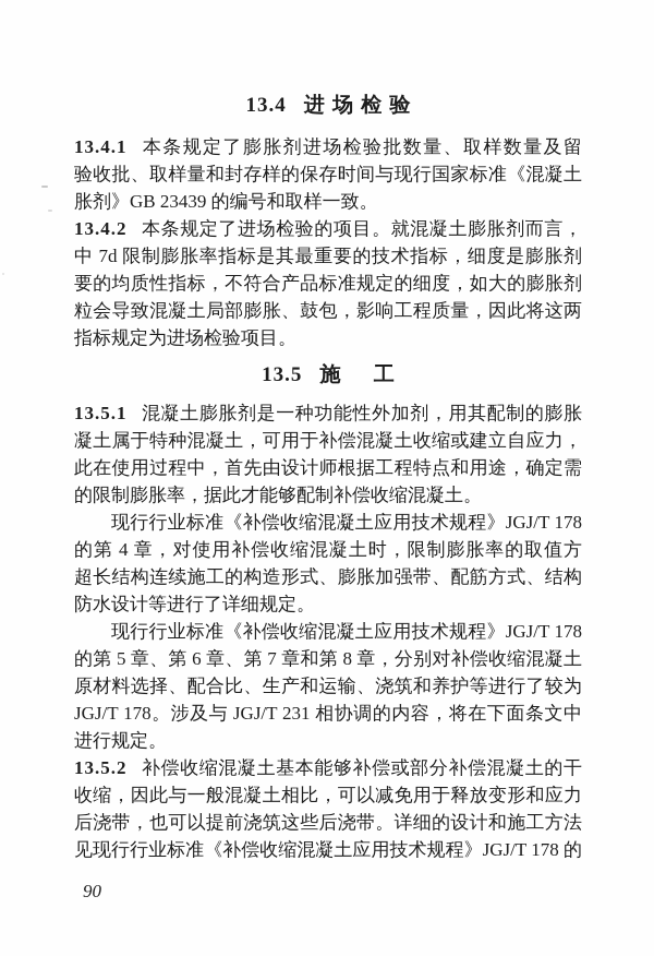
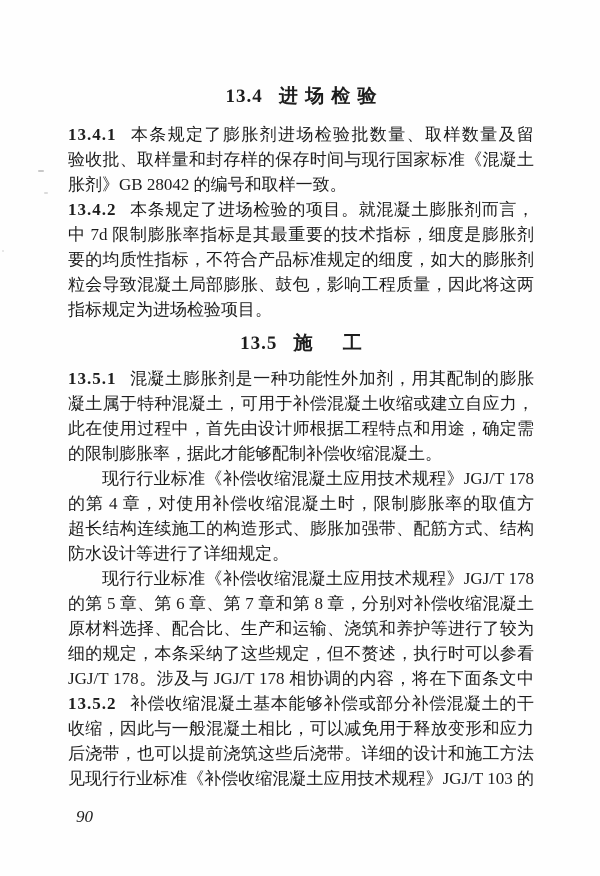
  13.4 进场检验
  13.4.1 本条规定了膨胀剂进场检验批数量、取样数量及留
  验收批、取样量和封存样的保存时间与现行国家标准《混凝土
- 胀剂》GB 23439 的编号和取样一致。
+ 胀剂》GB 28042 的编号和取样一致。
  13.4.2 本条规定了进场检验的项目。就混凝土膨胀剂而言，
  中 7d 限制膨胀率指标是其最重要的技术指标，细度是膨胀剂
  要的均质性指标，不符合产品标准规定的细度，如大的膨胀剂
  粒会导致混凝土局部膨胀、鼓包，影响工程质量，因此将这两
  指标规定为进场检验项目。
  13.5 施工
  13.5.1 混凝土膨胀剂是一种功能性外加剂，用其配制的膨胀
  凝土属于特种混凝土，可用于补偿混凝土收缩或建立自应力，
  此在使用过程中，首先由设计师根据工程特点和用途，确定需
  的限制膨胀率，据此才能够配制补偿收缩混凝土。
  现行行业标准《补偿收缩混凝土应用技术规程》JGJ/T 178
  的第 4 章，对使用补偿收缩混凝土时，限制膨胀率的取值方
  超长结构连续施工的构造形式、膨胀加强带、配筋方式、结构
  防水设计等进行了详细规定。
  现行行业标准《补偿收缩混凝土应用技术规程》JGJ/T 178
  的第 5 章、第 6 章、第 7 章和第 8 章，分别对补偿收缩混凝土
  原材料选择、配合比、生产和运输、浇筑和养护等进行了较为
+ 细的规定，本条采纳了这些规定，但不赘述，执行时可以参看
- JGJ/T 178。涉及与 JGJ/T 231 相协调的内容，将在下面条文中
+ JGJ/T 178。涉及与 JGJ/T 178 相协调的内容，将在下面条文中
- 进行规定。
  13.5.2 补偿收缩混凝土基本能够补偿或部分补偿混凝土的干
  收缩，因此与一般混凝土相比，可以减免用于释放变形和应力
  后浇带，也可以提前浇筑这些后浇带。详细的设计和施工方法
- 见现行行业标准《补偿收缩混凝土应用技术规程》JGJ/T 178 的
+ 见现行行业标准《补偿收缩混凝土应用技术规程》JGJ/T 103 的
  90
